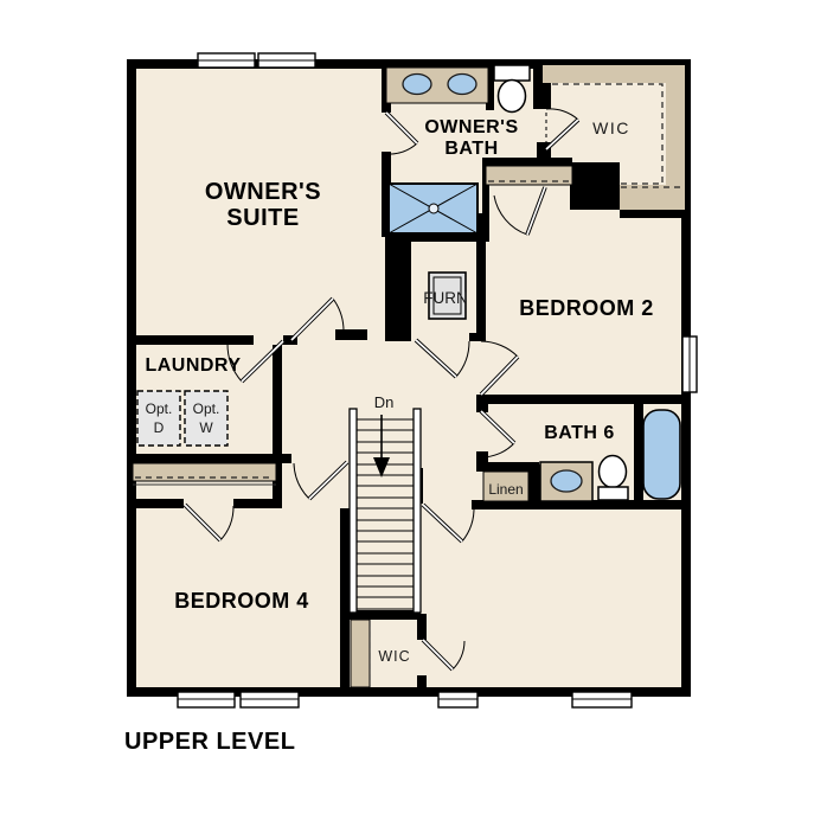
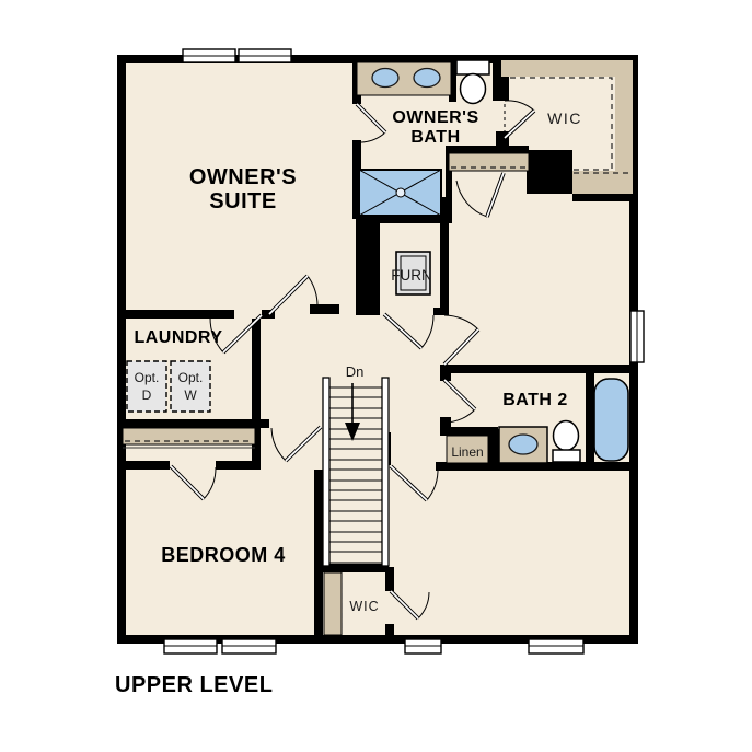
  OWNER'S
  SUITE
  OWNER'S
  BATH
  WIC
- BEDROOM 2
  FURN
  LAUNDRY
  Opt.
  D
  Opt.
  W
  Dn
- BATH 6
+ BATH 2
  Linen
  BEDROOM 4
  WIC
  UPPER LEVEL
